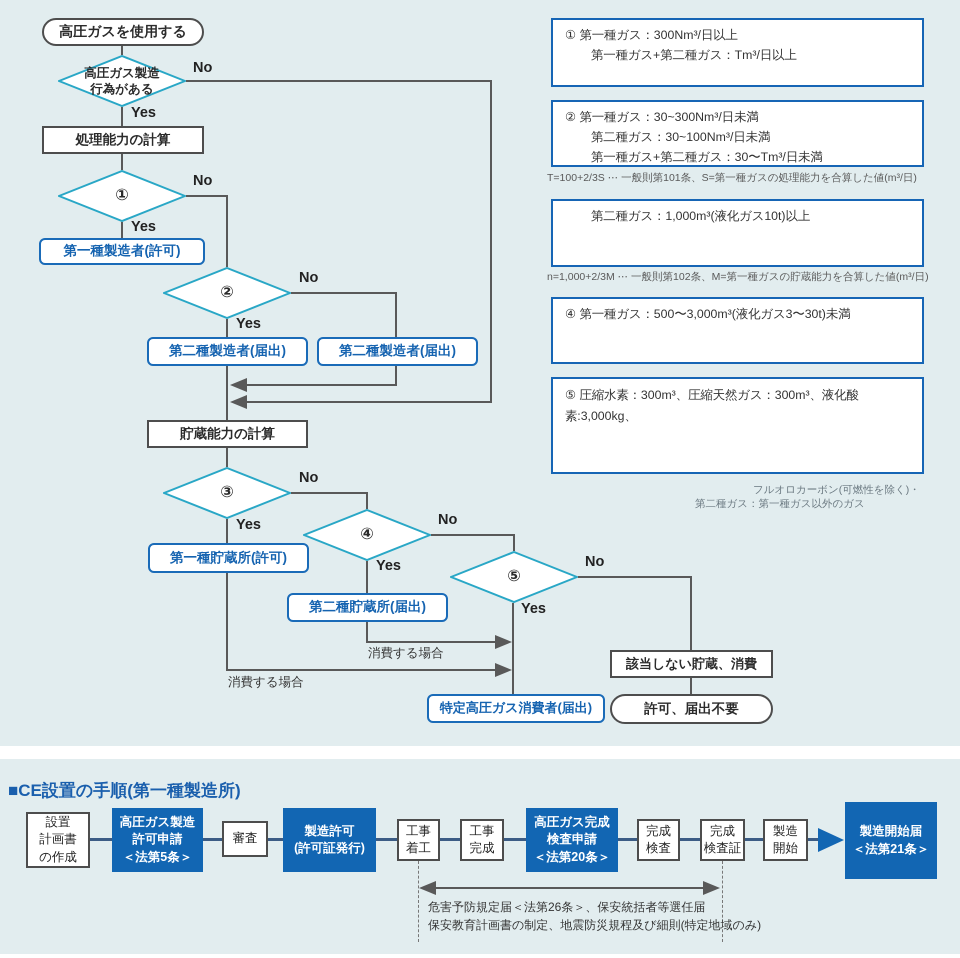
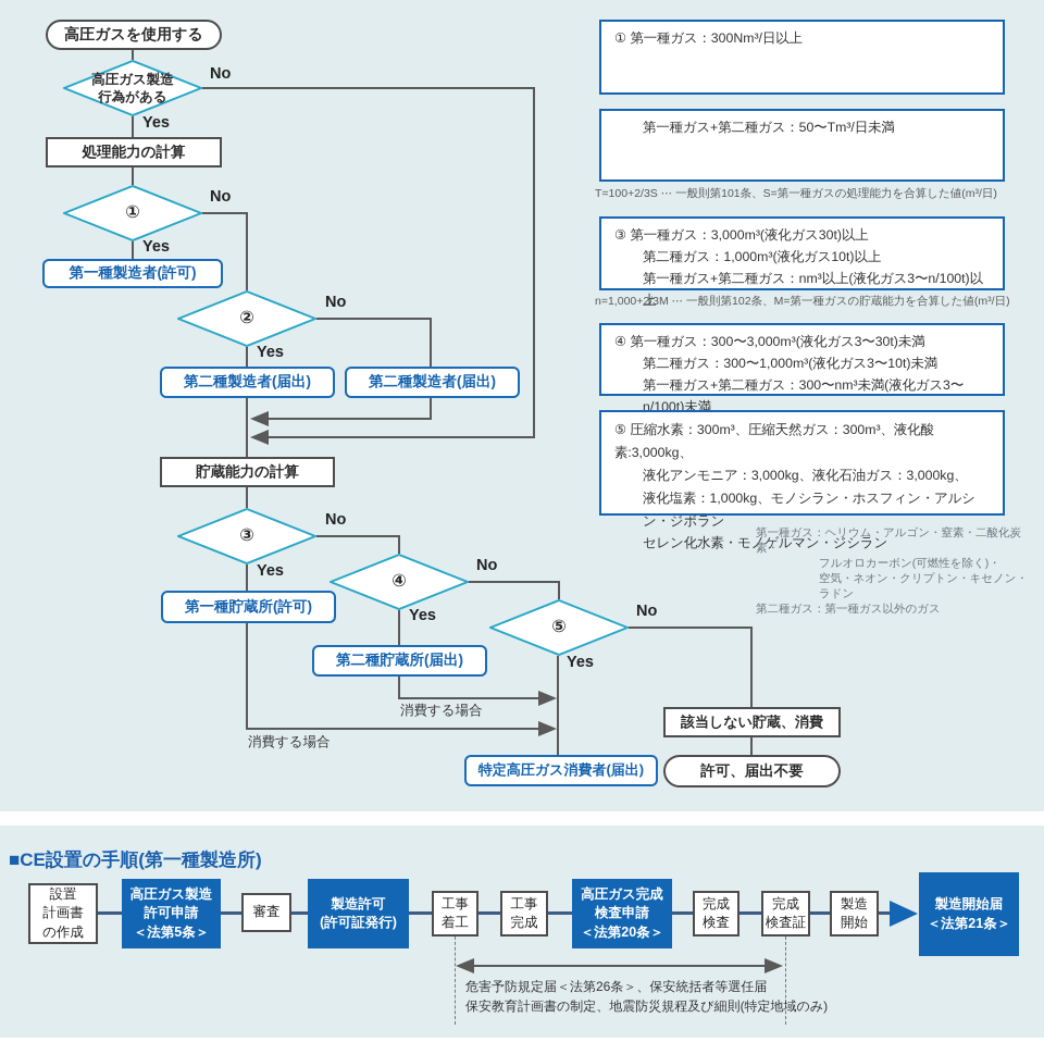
  No
  Yes
  No
  Yes
  No
  Yes
  No
  Yes
  No
  Yes
  No
  Yes
  消費する場合
  消費する場合
  高圧ガスを使用する
  高圧ガス製造
  行為がある
  処理能力の計算
  ①
  第一種製造者(許可)
  ②
  第二種製造者(届出)
  第二種製造者(届出)
  貯蔵能力の計算
  ③
  第一種貯蔵所(許可)
  ④
  第二種貯蔵所(届出)
  ⑤
  該当しない貯蔵、消費
  許可、届出不要
  特定高圧ガス消費者(届出)
  ① 第一種ガス：300Nm³/日以上
- 第一種ガス+第二種ガス：Tm³/日以上
- ② 第一種ガス：30~300Nm³/日未満
- 第二種ガス：30~100Nm³/日未満
- 第一種ガス+第二種ガス：30〜Tm³/日未満
+ 第一種ガス+第二種ガス：50〜Tm³/日未満
  T=100+2/3S ⋯ 一般則第101条、S=第一種ガスの処理能力を合算した値(m³/日)
+ ③ 第一種ガス：3,000m³(液化ガス30t)以上
  第二種ガス：1,000m³(液化ガス10t)以上
+ 第一種ガス+第二種ガス：nm³以上(液化ガス3〜n/100t)以上
  n=1,000+2/3M ⋯ 一般則第102条、M=第一種ガスの貯蔵能力を合算した値(m³/日)
- ④ 第一種ガス：500〜3,000m³(液化ガス3〜30t)未満
+ ④ 第一種ガス：300〜3,000m³(液化ガス3〜30t)未満
+ 第二種ガス：300〜1,000m³(液化ガス3〜10t)未満
+ 第一種ガス+第二種ガス：300〜nm³未満(液化ガス3〜n/100t)未満
  ⑤ 圧縮水素：300m³、圧縮天然ガス：300m³、液化酸素:3,000kg、
+ 液化アンモニア：3,000kg、液化石油ガス：3,000kg、
+ 液化塩素：1,000kg、モノシラン・ホスフィン・アルシン・ジボラン
+ セレン化水素・モノゲルマン・ジシラン
+ 第一種ガス：ヘリウム・アルゴン・窒素・二酸化炭素・
  フルオロカーボン(可燃性を除く)・
+ 空気・ネオン・クリプトン・キセノン・ラドン
  第二種ガス：第一種ガス以外のガス
  ■CE設置の手順(第一種製造所)
  設置
  計画書
  の作成
  高圧ガス製造
  許可申請
  ＜法第5条＞
  審査
  製造許可
  (許可証発行)
  工事
  着工
  工事
  完成
  高圧ガス完成
  検査申請
  ＜法第20条＞
  完成
  検査
  完成
  検査証
  製造
  開始
  製造開始届
  ＜法第21条＞
  危害予防規定届＜法第26条＞、保安統括者等選任届
  保安教育計画書の制定、地震防災規程及び細則(特定地域のみ)
